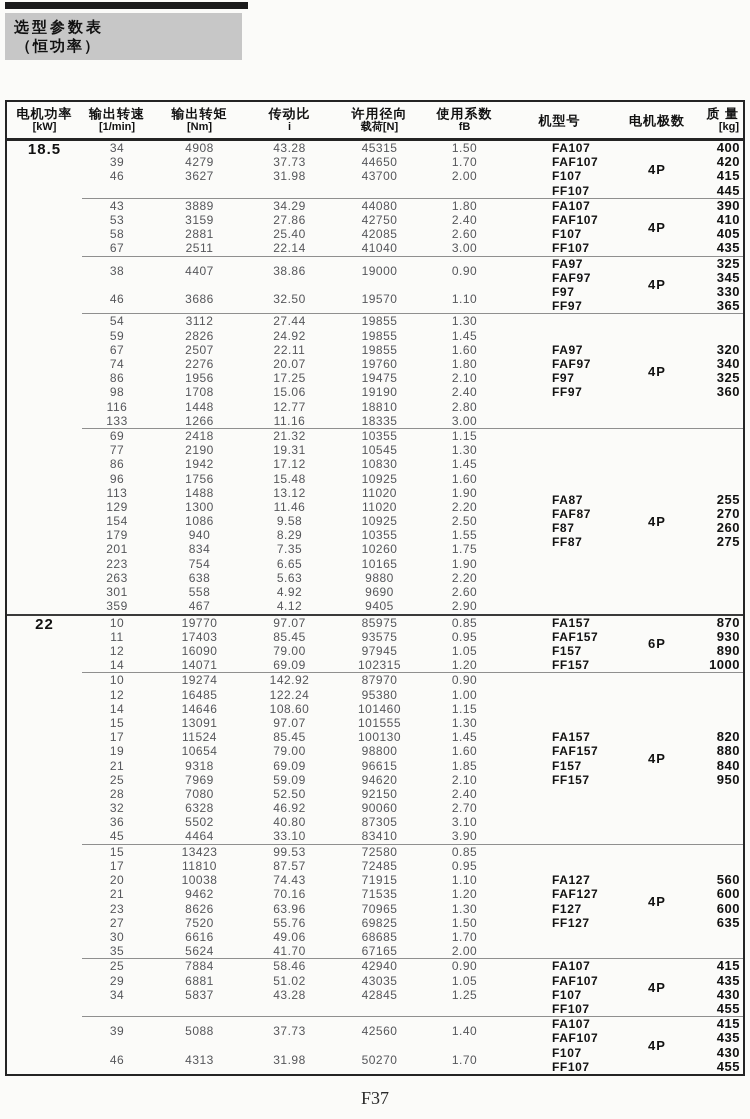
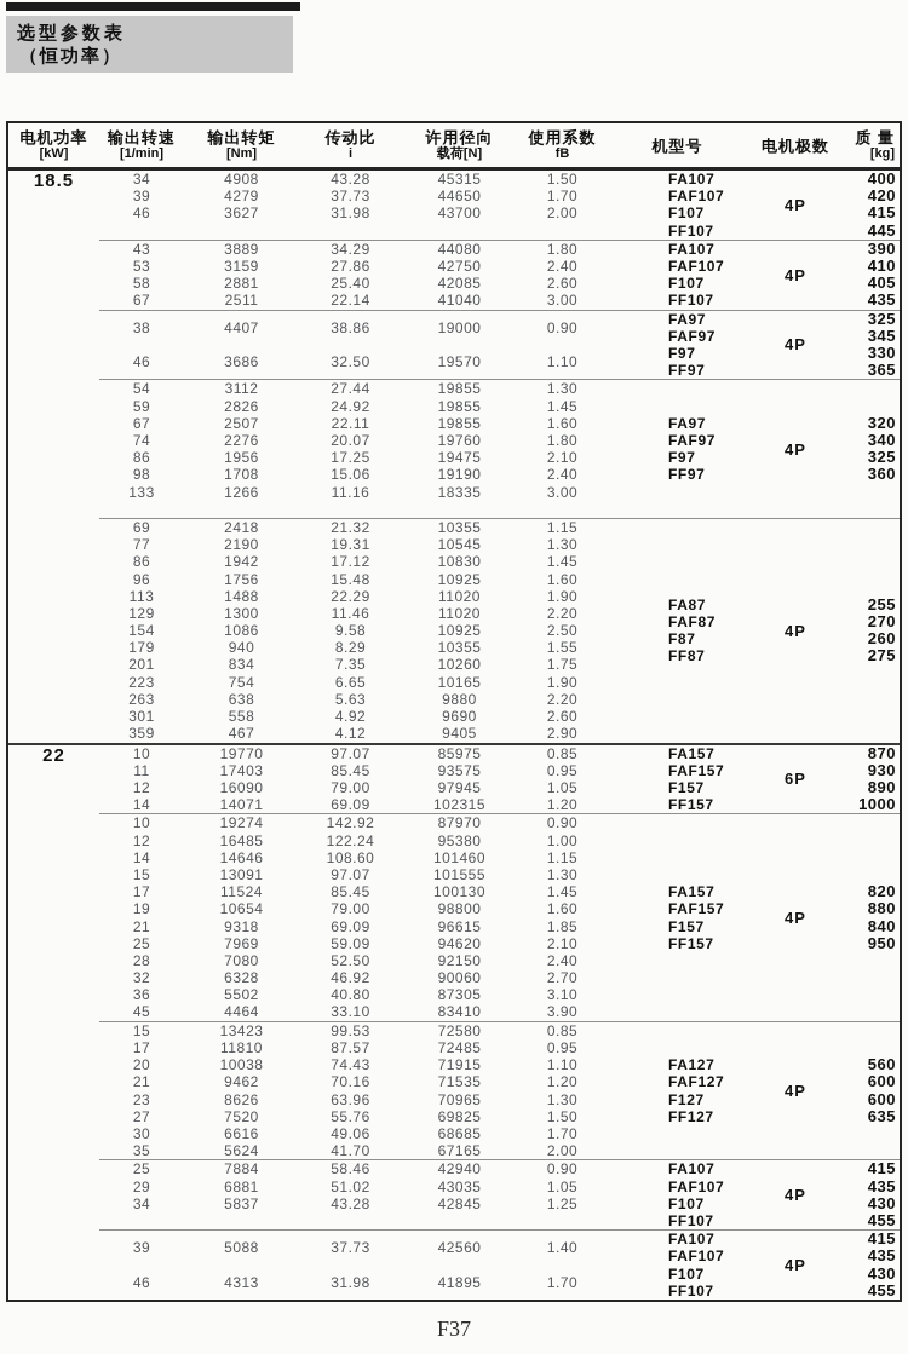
  选型参数表
  （恒功率）
  电机功率
  [kW]
  输出转速
  [1/min]
  输出转矩
  [Nm]
  传动比
  i
  许用径向
  载荷[N]
  使用系数
  fB
  机型号
  电机极数
  质 量
  [kg]
  18.5
  34
  4908
  43.28
  45315
  1.50
  39
  4279
  37.73
  44650
  1.70
  46
  3627
  31.98
  43700
  2.00
  FA107
  FAF107
  F107
  FF107
  4P
  400
  420
  415
  445
  43
  3889
  34.29
  44080
  1.80
  53
  3159
  27.86
  42750
  2.40
  58
  2881
  25.40
  42085
  2.60
  67
  2511
  22.14
  41040
  3.00
  FA107
  FAF107
  F107
  FF107
  4P
  390
  410
  405
  435
  38
  4407
  38.86
  19000
  0.90
  46
  3686
  32.50
  19570
  1.10
  FA97
  FAF97
  F97
  FF97
  4P
  325
  345
  330
  365
  54
  3112
  27.44
  19855
  1.30
  59
  2826
  24.92
  19855
  1.45
  67
  2507
  22.11
  19855
  1.60
  74
  2276
  20.07
  19760
  1.80
  86
  1956
  17.25
  19475
  2.10
  98
  1708
  15.06
  19190
  2.40
- 116
- 1448
- 12.77
- 18810
- 2.80
  133
  1266
  11.16
  18335
  3.00
  FA97
  FAF97
  F97
  FF97
  4P
  320
  340
  325
  360
  69
  2418
  21.32
  10355
  1.15
  77
  2190
  19.31
  10545
  1.30
  86
  1942
  17.12
  10830
  1.45
  96
  1756
  15.48
  10925
  1.60
  113
  1488
- 13.12
+ 22.29
  11020
  1.90
  129
  1300
  11.46
  11020
  2.20
  154
  1086
  9.58
  10925
  2.50
  179
  940
  8.29
  10355
  1.55
  201
  834
  7.35
  10260
  1.75
  223
  754
  6.65
  10165
  1.90
  263
  638
  5.63
  9880
  2.20
  301
  558
  4.92
  9690
  2.60
  359
  467
  4.12
  9405
  2.90
  FA87
  FAF87
  F87
  FF87
  4P
  255
  270
  260
  275
  22
  10
  19770
  97.07
  85975
  0.85
  11
  17403
  85.45
  93575
  0.95
  12
  16090
  79.00
  97945
  1.05
  14
  14071
  69.09
  102315
  1.20
  FA157
  FAF157
  F157
  FF157
  6P
  870
  930
  890
  1000
  10
  19274
  142.92
  87970
  0.90
  12
  16485
  122.24
  95380
  1.00
  14
  14646
  108.60
  101460
  1.15
  15
  13091
  97.07
  101555
  1.30
  17
  11524
  85.45
  100130
  1.45
  19
  10654
  79.00
  98800
  1.60
  21
  9318
  69.09
  96615
  1.85
  25
  7969
  59.09
  94620
  2.10
  28
  7080
  52.50
  92150
  2.40
  32
  6328
  46.92
  90060
  2.70
  36
  5502
  40.80
  87305
  3.10
  45
  4464
  33.10
  83410
  3.90
  FA157
  FAF157
  F157
  FF157
  4P
  820
  880
  840
  950
  15
  13423
  99.53
  72580
  0.85
  17
  11810
  87.57
  72485
  0.95
  20
  10038
  74.43
  71915
  1.10
  21
  9462
  70.16
  71535
  1.20
  23
  8626
  63.96
  70965
  1.30
  27
  7520
  55.76
  69825
  1.50
  30
  6616
  49.06
  68685
  1.70
  35
  5624
  41.70
  67165
  2.00
  FA127
  FAF127
  F127
  FF127
  4P
  560
  600
  600
  635
  25
  7884
  58.46
  42940
  0.90
  29
  6881
  51.02
  43035
  1.05
  34
  5837
  43.28
  42845
  1.25
  FA107
  FAF107
  F107
  FF107
  4P
  415
  435
  430
  455
  39
  5088
  37.73
  42560
  1.40
  46
  4313
  31.98
- 50270
+ 41895
  1.70
  FA107
  FAF107
  F107
  FF107
  4P
  415
  435
  430
  455
  F37
